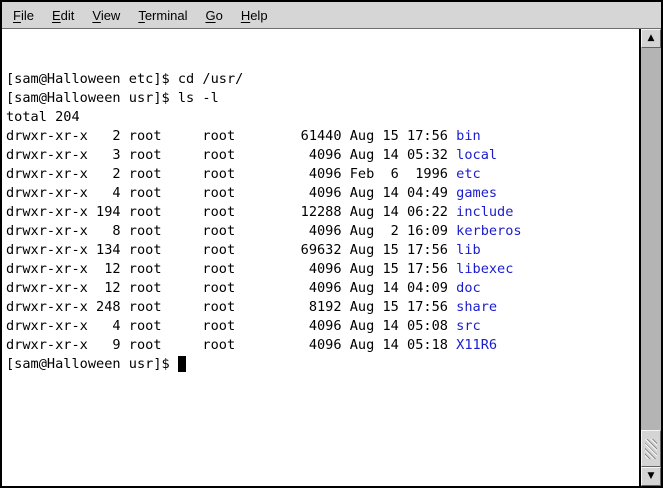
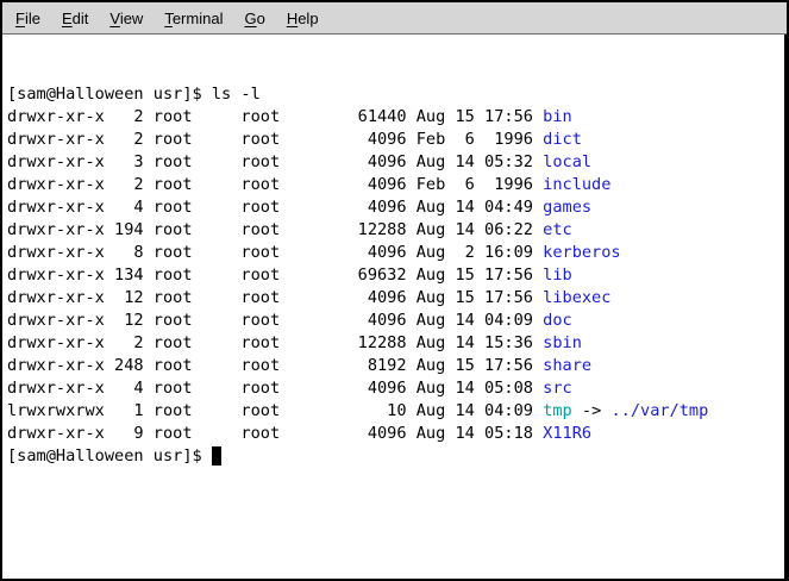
  File
  Edit
  View
  Terminal
  Go
  Help
- [sam@Halloween etc]$ cd /usr/
  [sam@Halloween usr]$ ls -l
- total 204
  drwxr-xr-x 2 root root 61440 Aug 15 17:56 bin
+ drwxr-xr-x 2 root root 4096 Feb 6 1996 dict
  drwxr-xr-x 3 root root 4096 Aug 14 05:32 local
- drwxr-xr-x 2 root root 4096 Feb 6 1996 etc
+ drwxr-xr-x 2 root root 4096 Feb 6 1996 include
  drwxr-xr-x 4 root root 4096 Aug 14 04:49 games
- drwxr-xr-x 194 root root 12288 Aug 14 06:22 include
+ drwxr-xr-x 194 root root 12288 Aug 14 06:22 etc
  drwxr-xr-x 8 root root 4096 Aug 2 16:09 kerberos
  drwxr-xr-x 134 root root 69632 Aug 15 17:56 lib
  drwxr-xr-x 12 root root 4096 Aug 15 17:56 libexec
  drwxr-xr-x 12 root root 4096 Aug 14 04:09 doc
+ drwxr-xr-x 2 root root 12288 Aug 14 15:36 sbin
  drwxr-xr-x 248 root root 8192 Aug 15 17:56 share
  drwxr-xr-x 4 root root 4096 Aug 14 05:08 src
+ lrwxrwxrwx 1 root root 10 Aug 14 04:09 tmp -> ../var/tmp
  drwxr-xr-x 9 root root 4096 Aug 14 05:18 X11R6
  [sam@Halloween usr]$
- ▲
- ▼
